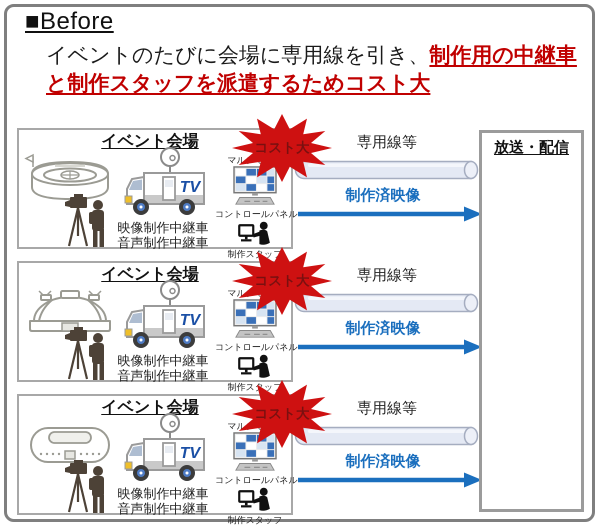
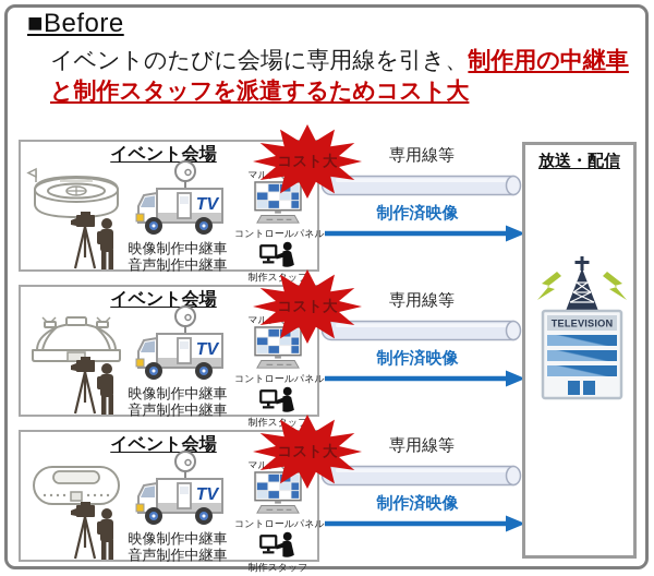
  ■Before
  イベントのたびに会場に専用線を引き、制作用の中継車
  と制作スタッフを派遣するためコスト大
  イベント会場
  TV
  映像制作中継車
  音声制作中継車
  コントロールパネル
  制作スッフ
  コスト大
  専用線等
  制作済映像
  イベント会場
  TV
  映像制作中継車
  音声制作中継車
  コントロールパネル
  制作スッフ
  コスト大
  専用線等
  制作済映像
  イベント会場
  TV
  映像制作中継車
  音声制作中継車
  コントロールパネル
  制作スタッフ
  コスト大
  専用線等
  制作済映像
  放送・配信
+ TELEVISION
